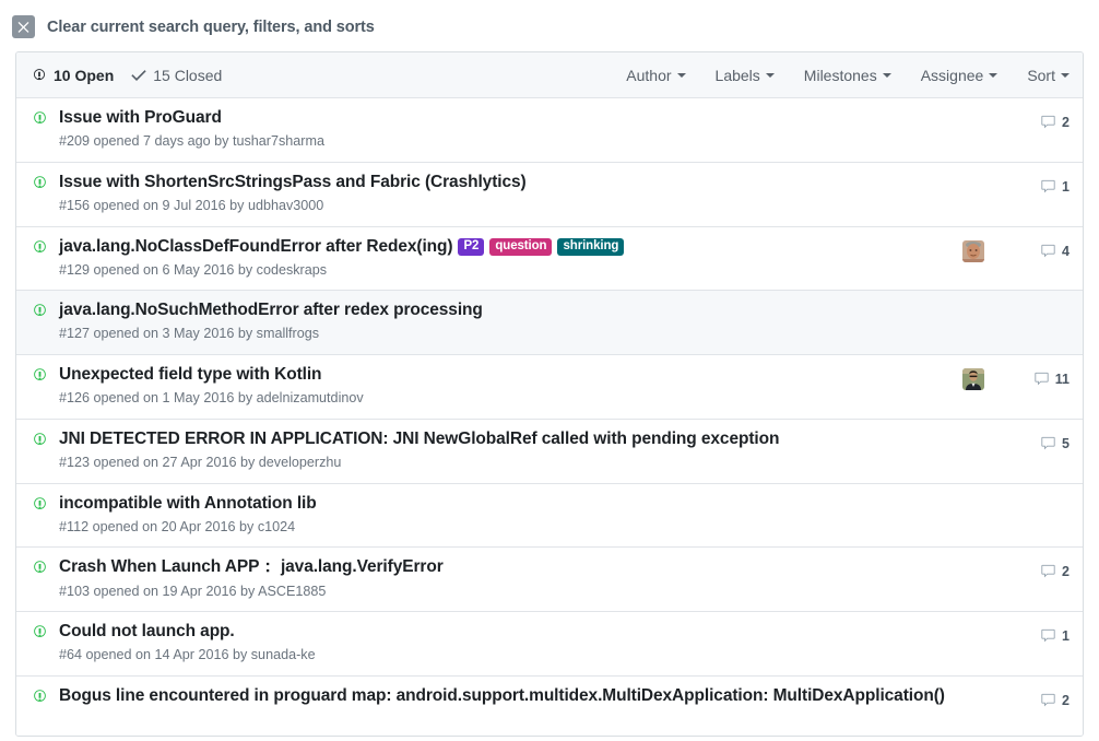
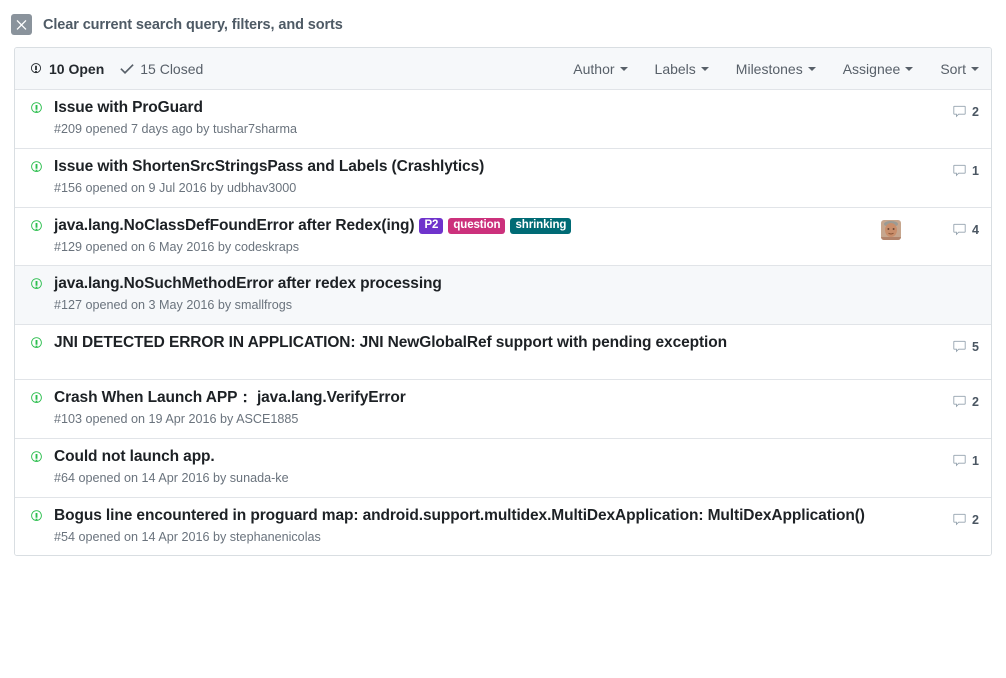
  Clear current search query, filters, and sorts
  10 Open
  15 Closed
  Author
  Labels
  Milestones
  Assignee
  Sort
  Issue with ProGuard
  #209 opened 7 days ago by tushar7sharma
  2
- Issue with ShortenSrcStringsPass and Fabric (Crashlytics)
+ Issue with ShortenSrcStringsPass and Labels (Crashlytics)
  #156 opened on 9 Jul 2016 by udbhav3000
  1
  java.lang.NoClassDefFoundError after Redex(ing) P2 question shrinking
  #129 opened on 6 May 2016 by codeskraps
  4
  java.lang.NoSuchMethodError after redex processing
  #127 opened on 3 May 2016 by smallfrogs
- Unexpected field type with Kotlin
- #126 opened on 1 May 2016 by adelnizamutdinov
- 11
- JNI DETECTED ERROR IN APPLICATION: JNI NewGlobalRef called with pending exception
+ JNI DETECTED ERROR IN APPLICATION: JNI NewGlobalRef support with pending exception
- #123 opened on 27 Apr 2016 by developerzhu
  5
- incompatible with Annotation lib
- #112 opened on 20 Apr 2016 by c1024
  Crash When Launch APP： java.lang.VerifyError
  #103 opened on 19 Apr 2016 by ASCE1885
  2
  Could not launch app.
  #64 opened on 14 Apr 2016 by sunada-ke
  1
  Bogus line encountered in proguard map: android.support.multidex.MultiDexApplication: MultiDexApplication()
+ #54 opened on 14 Apr 2016 by stephanenicolas
  2
